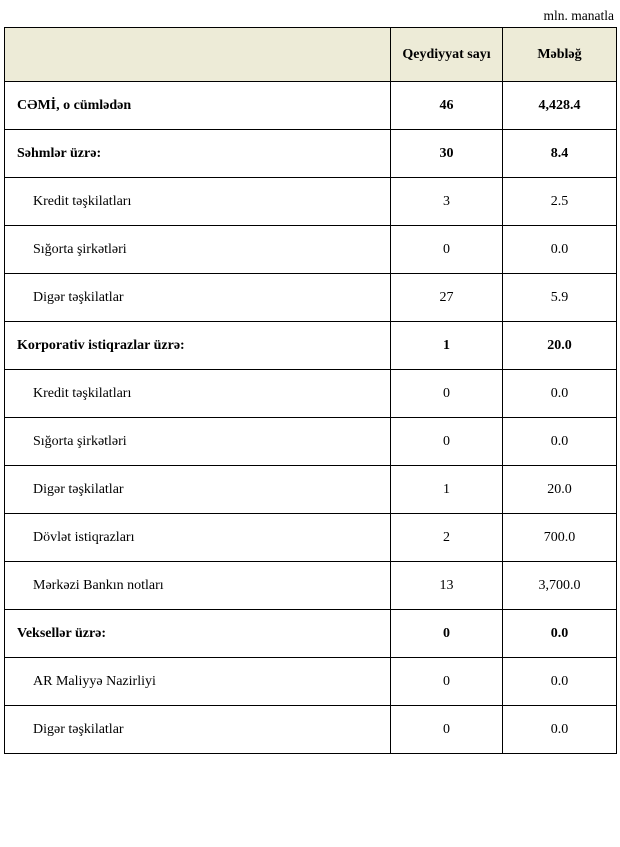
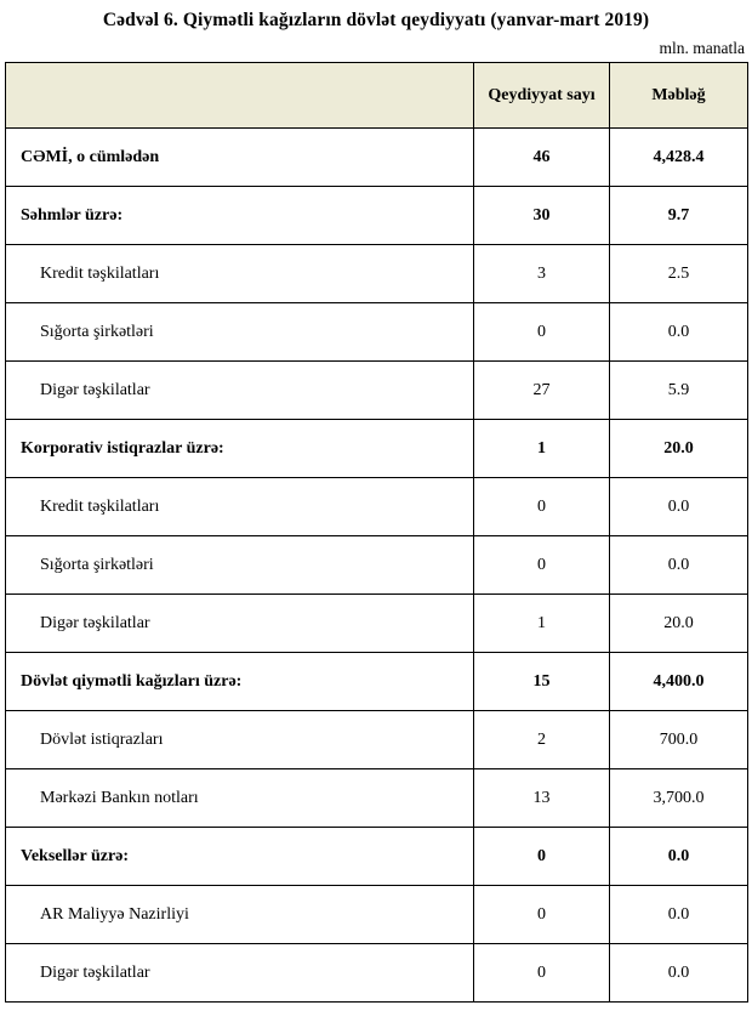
+ Cədvəl 6. Qiymətli kağızların dövlət qeydiyyatı (yanvar-mart 2019)
  mln. manatla
  	Qeydiyyat sayı	Məbləğ
  CƏMİ, o cümlədən	46	4,428.4
- Səhmlər üzrə:	30	8.4
+ Səhmlər üzrə:	30	9.7
  Kredit təşkilatları	3	2.5
  Sığorta şirkətləri	0	0.0
  Digər təşkilatlar	27	5.9
  Korporativ istiqrazlar üzrə:	1	20.0
  Kredit təşkilatları	0	0.0
  Sığorta şirkətləri	0	0.0
  Digər təşkilatlar	1	20.0
+ Dövlət qiymətli kağızları üzrə:	15	4,400.0
  Dövlət istiqrazları	2	700.0
  Mərkəzi Bankın notları	13	3,700.0
  Veksellər üzrə:	0	0.0
  AR Maliyyə Nazirliyi	0	0.0
  Digər təşkilatlar	0	0.0
